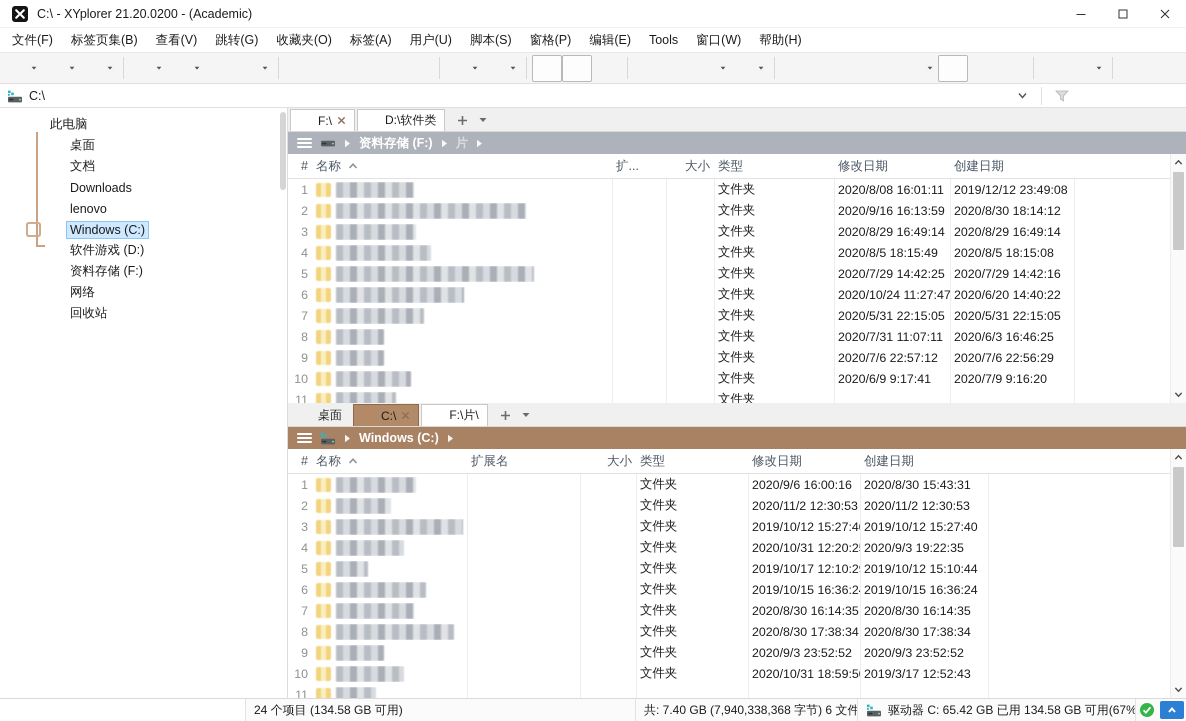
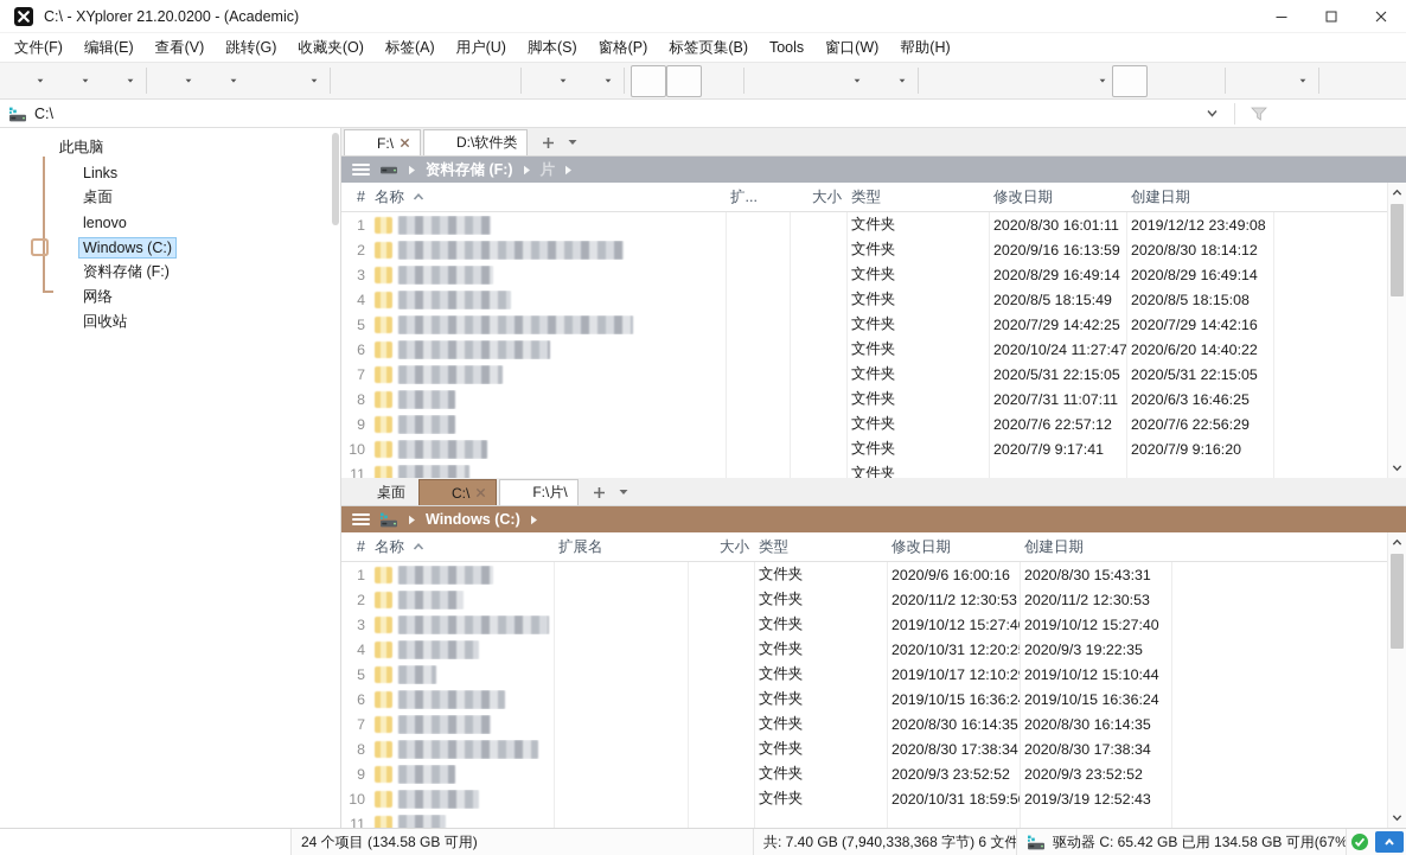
  C:\ - XYplorer 21.20.0200 - (Academic)
  文件(F)
- 标签页集(B)
+ 编辑(E)
  查看(V)
  跳转(G)
  收藏夹(O)
  标签(A)
  用户(U)
  脚本(S)
  窗格(P)
- 编辑(E)
+ 标签页集(B)
  Tools
  窗口(W)
  帮助(H)
  C:\
  此电脑
+ Links
  桌面
- 文档
- Downloads
  lenovo
  Windows (C:)
- 软件游戏 (D:)
  资料存储 (F:)
  网络
  回收站
  F:\
  D:\软件类
  资料存储 (F:)
  片
  #
  名称
  扩...
  大小
  类型
  修改日期
  创建日期
  1
  文件夹
- 2020/8/08 16:01:11
+ 2020/8/30 16:01:11
  2019/12/12 23:49:08
  2
  文件夹
  2020/9/16 16:13:59
  2020/8/30 18:14:12
  3
  文件夹
  2020/8/29 16:49:14
  2020/8/29 16:49:14
  4
  文件夹
  2020/8/5 18:15:49
  2020/8/5 18:15:08
  5
  文件夹
  2020/7/29 14:42:25
  2020/7/29 14:42:16
  6
  文件夹
  2020/10/24 11:27:47
  2020/6/20 14:40:22
  7
  文件夹
  2020/5/31 22:15:05
  2020/5/31 22:15:05
  8
  文件夹
  2020/7/31 11:07:11
  2020/6/3 16:46:25
  9
  文件夹
  2020/7/6 22:57:12
  2020/7/6 22:56:29
  10
  文件夹
- 2020/6/9 9:17:41
+ 2020/7/9 9:17:41
  2020/7/9 9:16:20
  11
  文件夹
  桌面
  C:\
  F:\片\
  Windows (C:)
  #
  名称
  扩展名
  大小
  类型
  修改日期
  创建日期
  1
  文件夹
  2020/9/6 16:00:16
  2020/8/30 15:43:31
  2
  文件夹
  2020/11/2 12:30:53
  2020/11/2 12:30:53
  3
  文件夹
  2019/10/12 15:27:4
  2019/10/12 15:27:40
  4
  文件夹
  2020/10/31 12:20:2
  2020/9/3 19:22:35
  5
  文件夹
  2019/10/17 12:10:2
  2019/10/12 15:10:44
  6
  文件夹
  2019/10/15 16:36:2
  2019/10/15 16:36:24
  7
  文件夹
  2020/8/30 16:14:35
  2020/8/30 16:14:35
  8
  文件夹
  2020/8/30 17:38:34
  2020/8/30 17:38:34
  9
  文件夹
  2020/9/3 23:52:52
  2020/9/3 23:52:52
  10
  文件夹
  2020/10/31 18:59:5
- 2019/3/17 12:52:43
+ 2019/3/19 12:52:43
  11
  24 个项目 (134.58 GB 可用)
  共: 7.40 GB (7,940,338,368 字节) 6 文件
  驱动器 C: 65.42 GB 已用 134.58 GB 可用(67%
